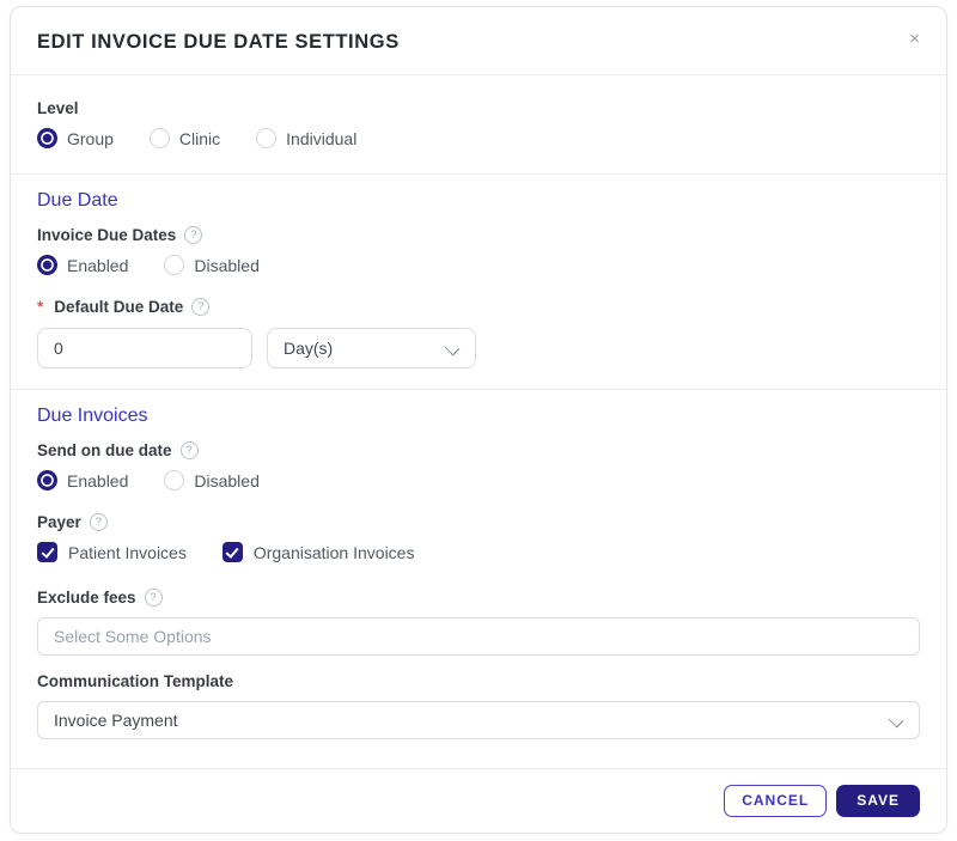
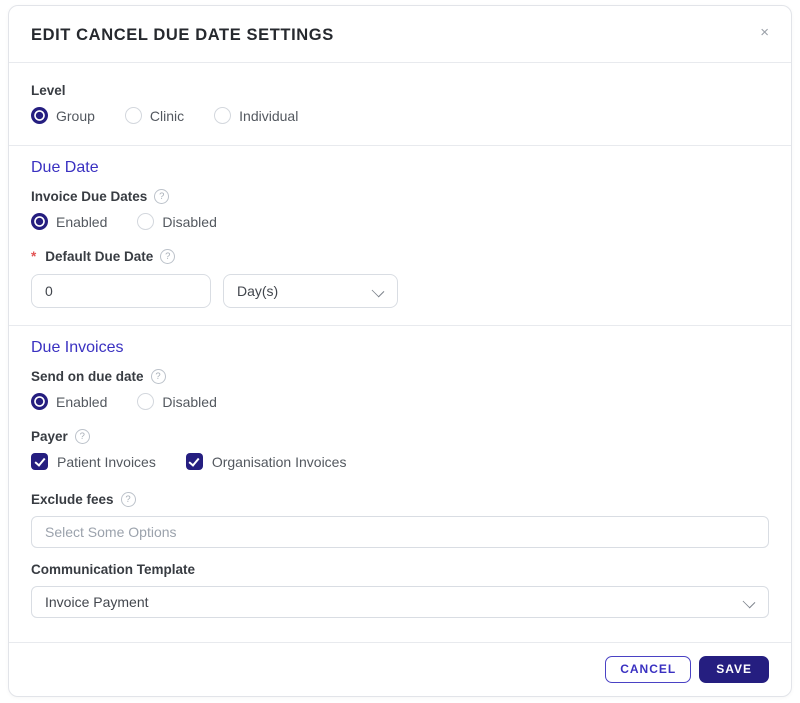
- EDIT INVOICE DUE DATE SETTINGS
+ EDIT CANCEL DUE DATE SETTINGS
  ×
  Level
  Group
  Clinic
  Individual
  Due Date
  Invoice Due Dates
  ?
  Enabled
  Disabled
  *
  Default Due Date
  ?
  0
  Day(s)
  Due Invoices
  Send on due date
  ?
  Enabled
  Disabled
  Payer
  ?
  Patient Invoices
  Organisation Invoices
  Exclude fees
  ?
  Select Some Options
  Communication Template
  Invoice Payment
  CANCEL
  SAVE
